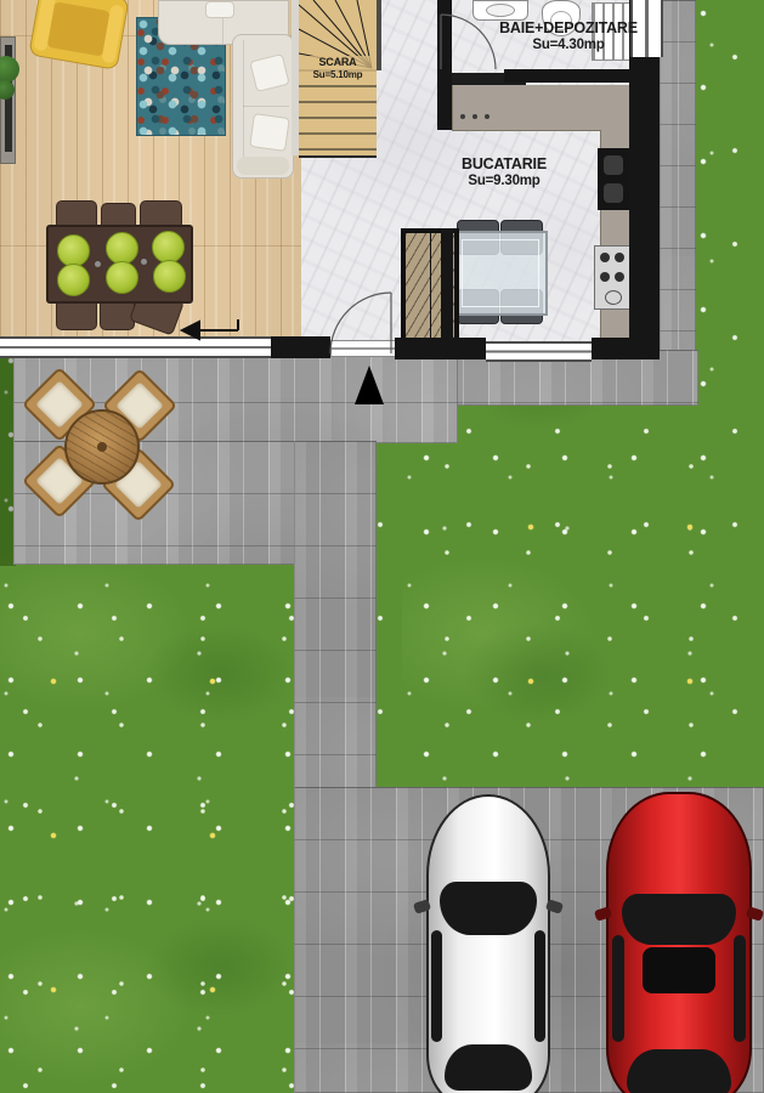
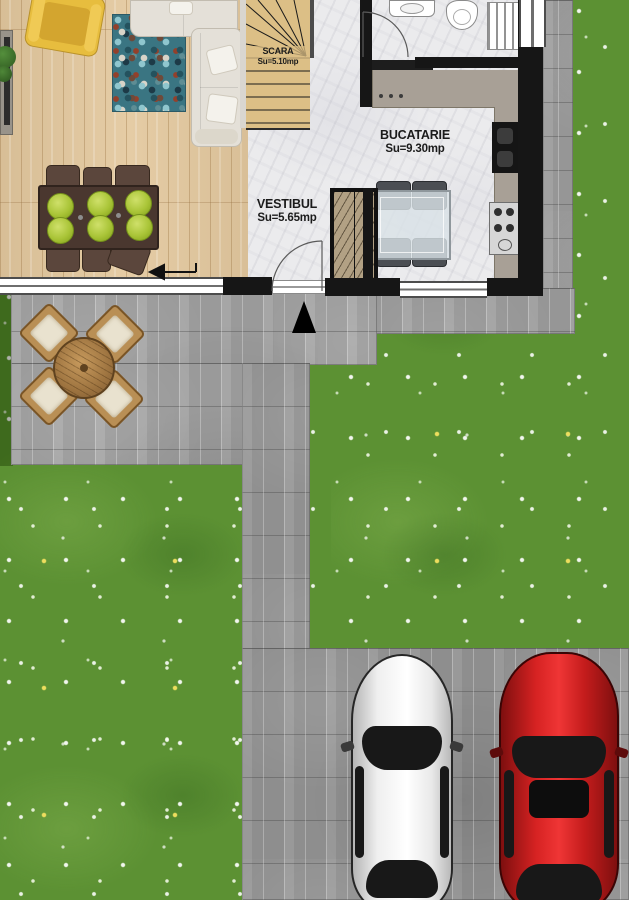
  SCARA
  Su=5.10mp
- BAIE+DEPOZITARE
- Su=4.30mp
  BUCATARIE
  Su=9.30mp
+ VESTIBUL
+ Su=5.65mp
